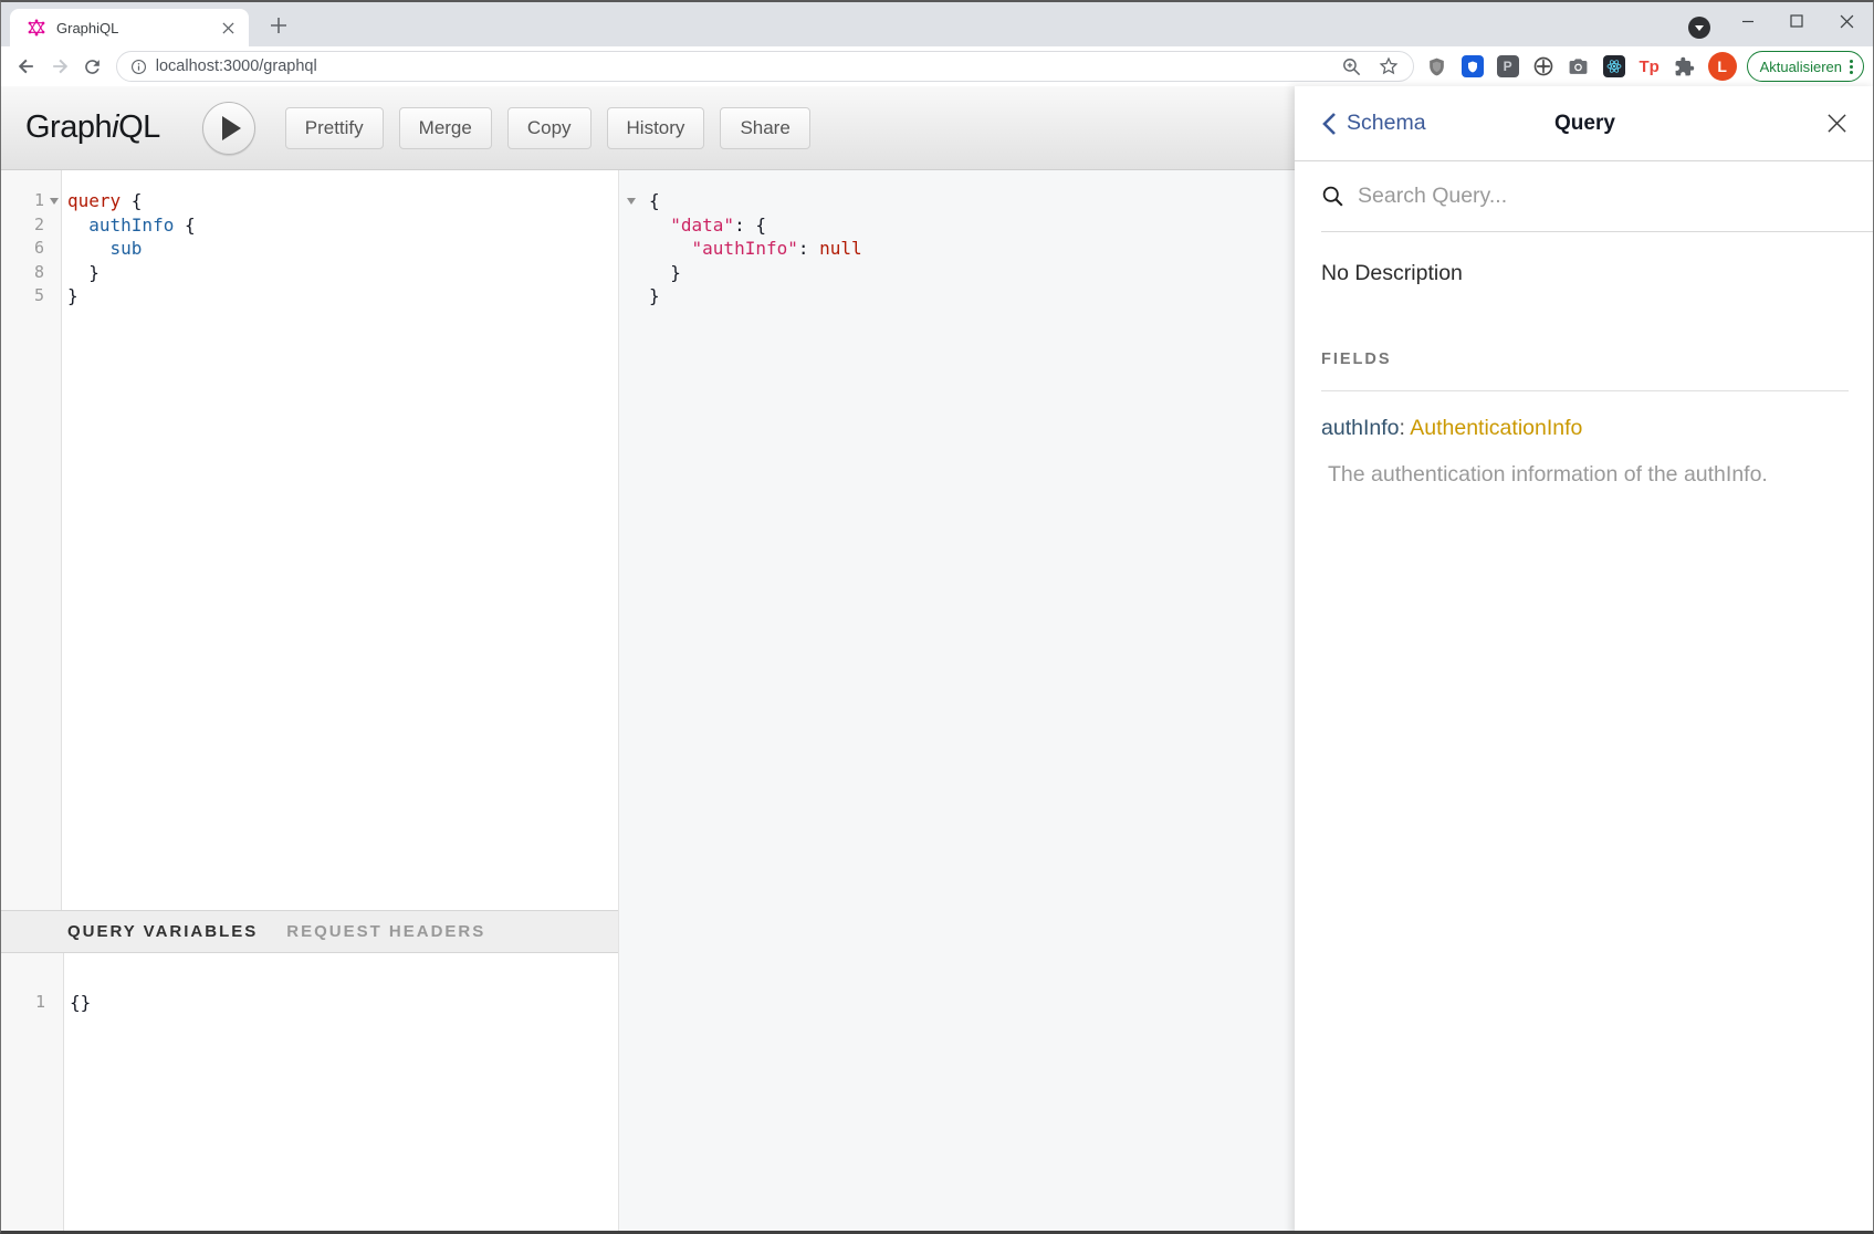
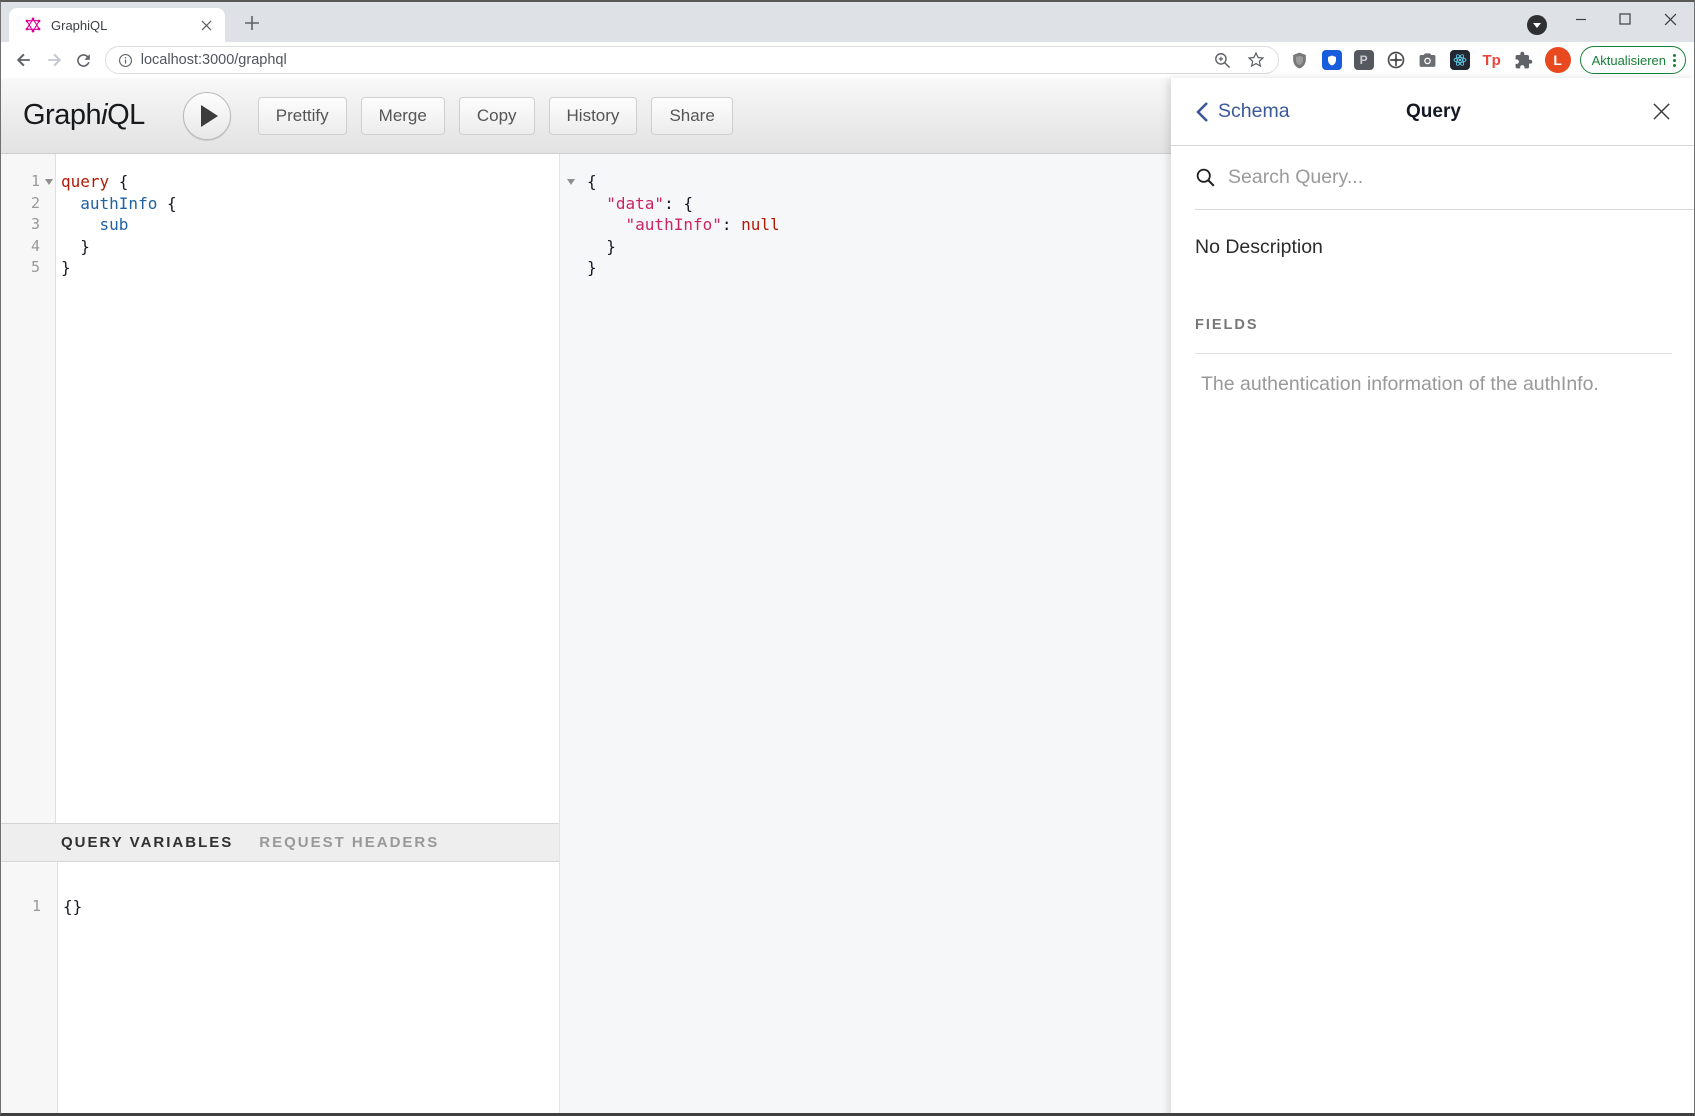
  GraphiQL
  localhost:3000/graphql
  P
  Tp
  L
  Aktualisieren
  GraphiQL
  Prettify
  Merge
  Copy
  History
  Share
  1
  2
- 6
+ 3
- 8
+ 4
  5
  query {
  authInfo {
  sub
  }
  }
  QUERY VARIABLES
  REQUEST HEADERS
  1
  {}
  {
  "data": {
  "authInfo": null
  }
  }
  Query
  Schema
  Search Query...
  No Description
  FIELDS
- authInfo: AuthenticationInfo
  The authentication information of the authInfo.
